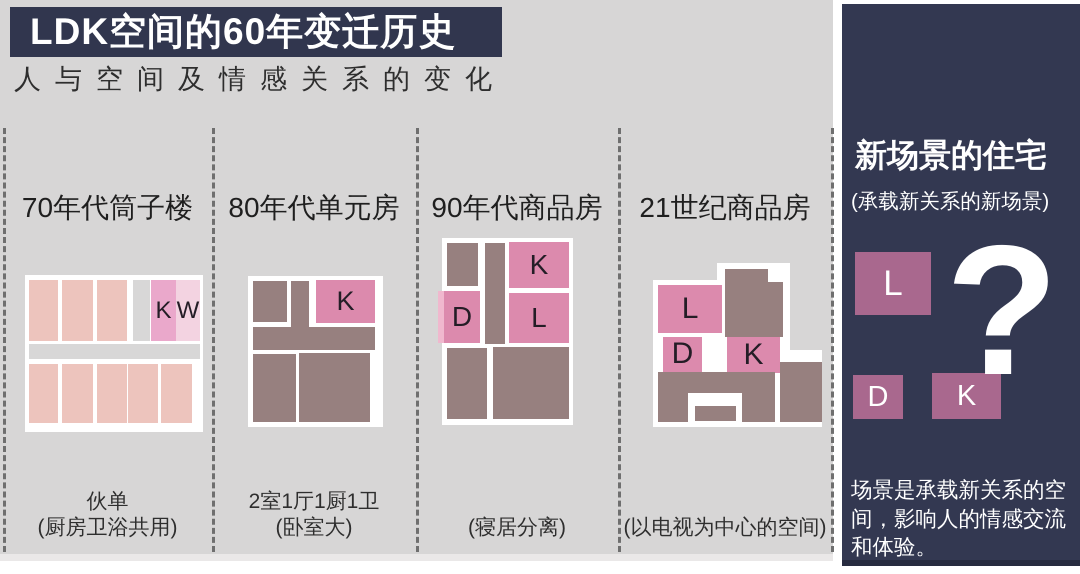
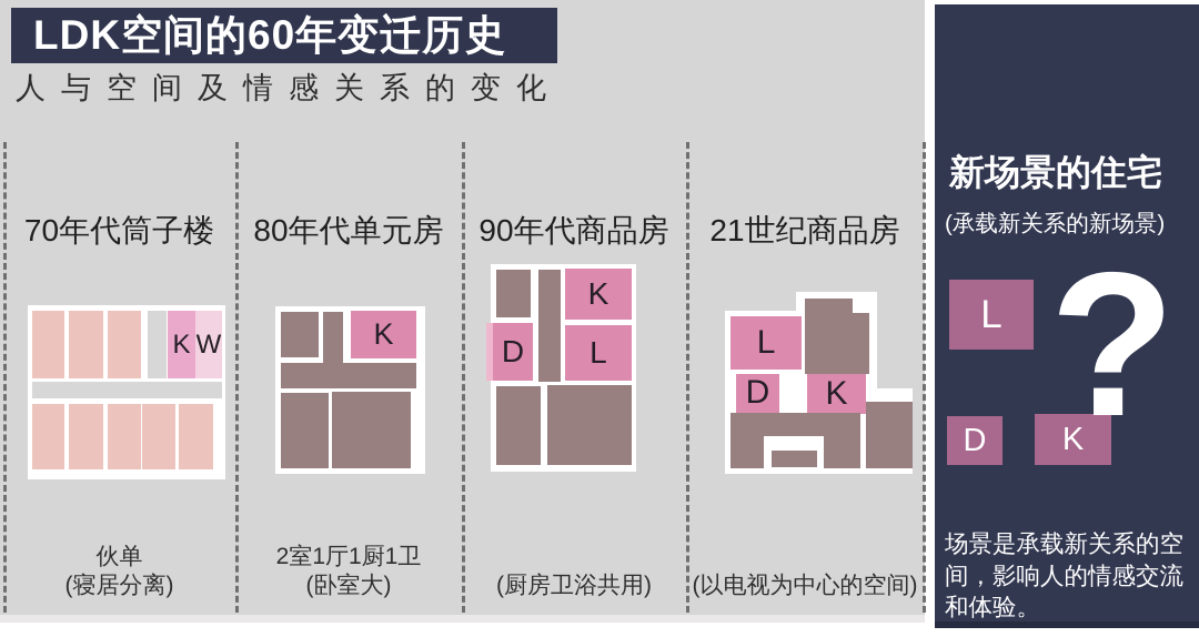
  LDK空间的60年变迁历史
  人与空间及情感关系的变化
  70年代筒子楼
  80年代单元房
  90年代商品房
  21世纪商品房
  K
  W
  K
  K
  L
  D
  L
  D
  K
  伙单
- (厨房卫浴共用)
+ (寝居分离)
  2室1厅1厨1卫
  (卧室大)
- (寝居分离)
+ (厨房卫浴共用)
  (以电视为中心的空间)
  新场景的住宅
  (承载新关系的新场景)
  L
  D
  K
  ?
  场景是承载新关系的空间，影响人的情感交流和体验。
